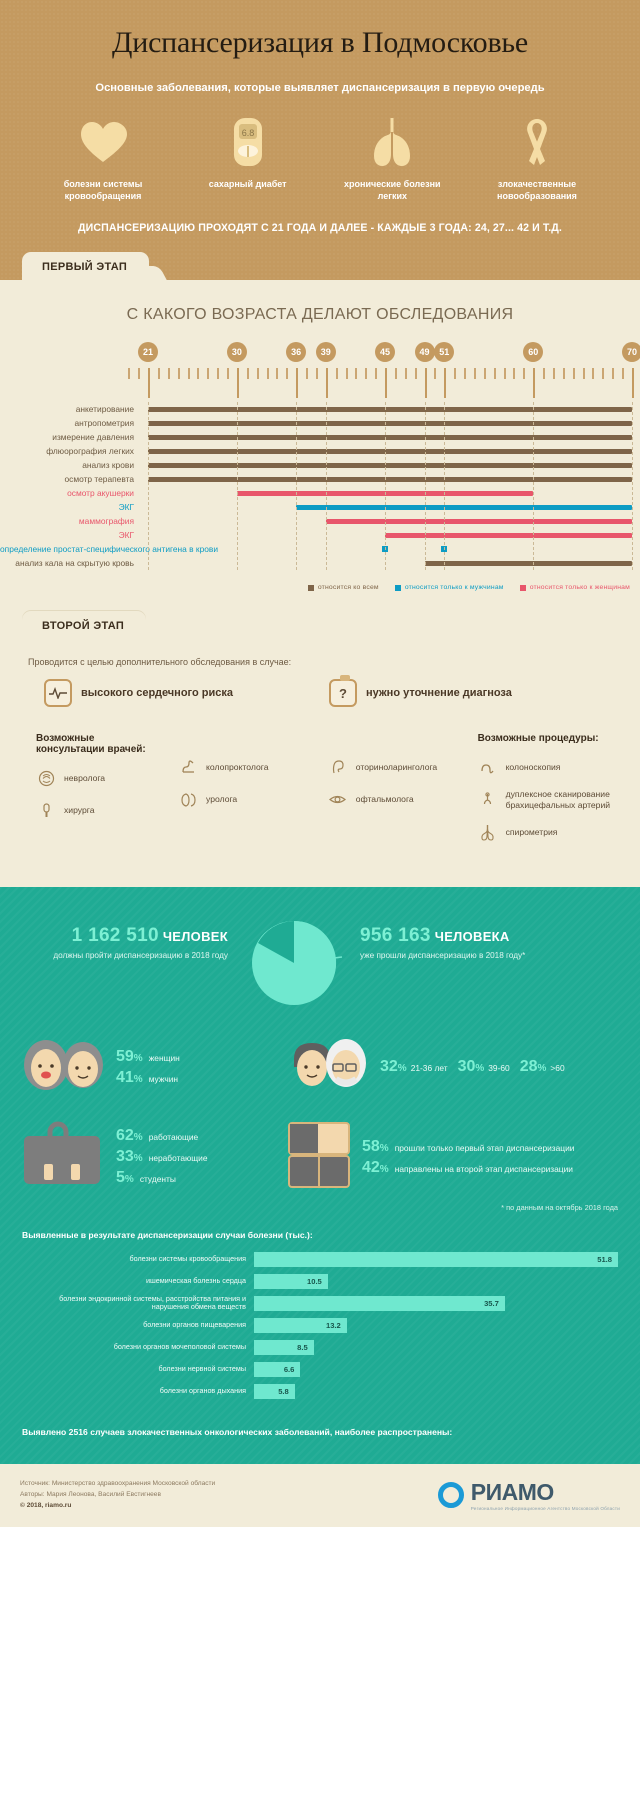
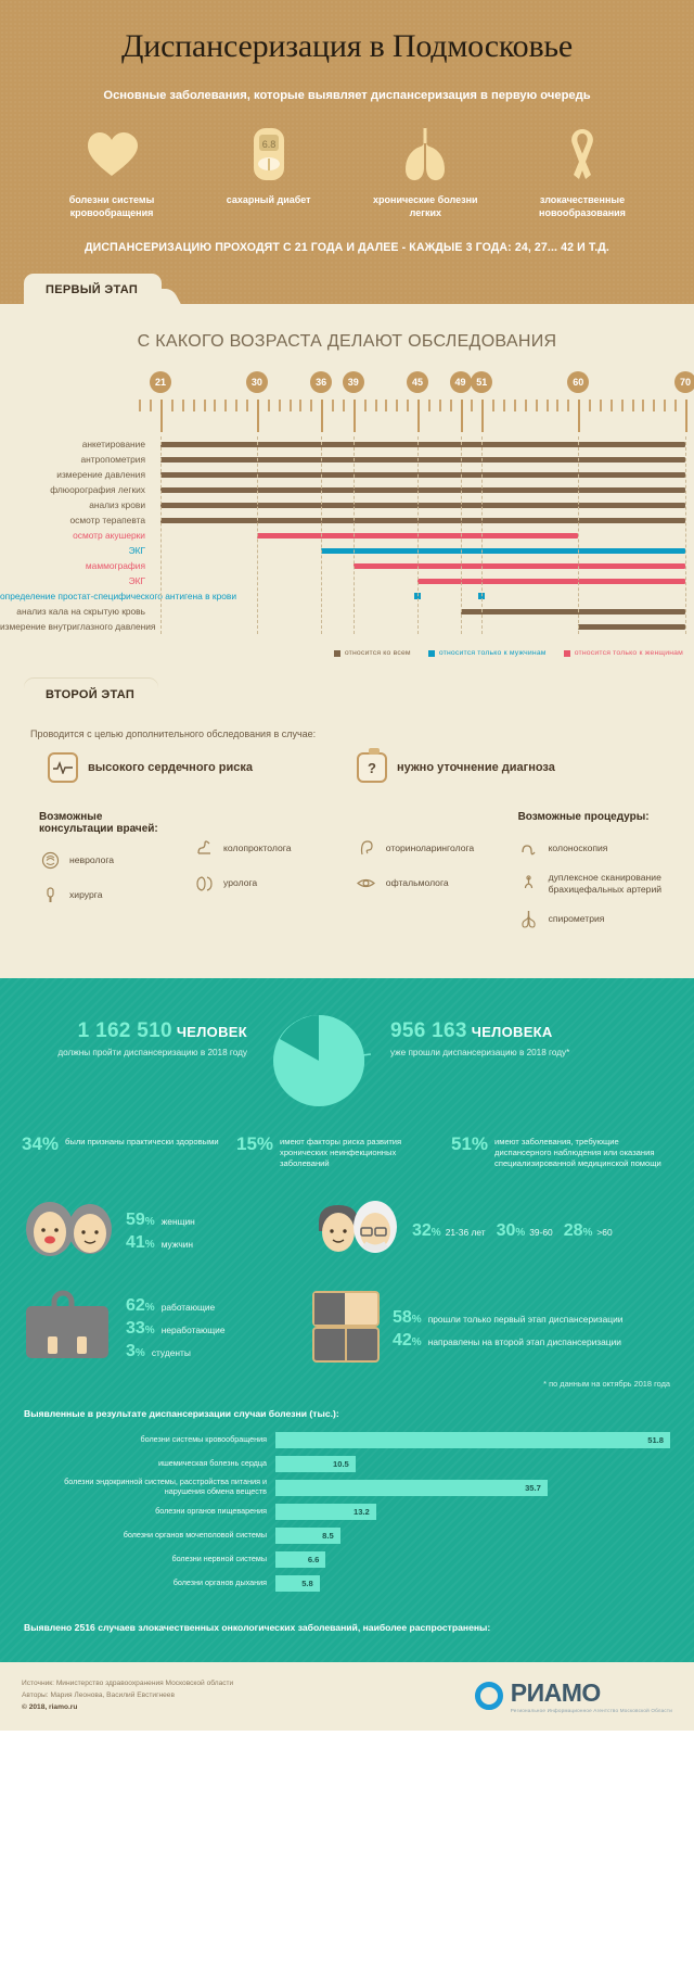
  Диспансеризация в Подмосковье
  Основные заболевания, которые выявляет диспансеризация в первую очередь
  болезни системы кровообращения
  6.8
  сахарный диабет
  хронические болезни легких
  злокачественные новообразования
  ДИСПАНСЕРИЗАЦИЮ ПРОХОДЯТ С 21 ГОДА И ДАЛЕЕ - КАЖДЫЕ 3 ГОДА: 24, 27... 42 И Т.Д.
  ПЕРВЫЙ ЭТАП
  С КАКОГО ВОЗРАСТА ДЕЛАЮТ ОБСЛЕДОВАНИЯ
  21
  30
  36
  39
  45
  49
  51
  60
  70
  анкетирование
  антропометрия
  измерение давления
  флюорография легких
  анализ крови
  осмотр терапевта
  осмотр акушерки
  ЭКГ
  маммография
  ЭКГ
  определение простат-специфическог антигена в крови
  анализ кала на скрытую кровь
+ измерение внутриглазного давления
  ВТОРОЙ ЭТАП
  Проводится с целью дополнительного обследования в случае:
  высокого сердечного риска
  ?
  нужно уточнение диагноза
  Возможные консультации врачей:
  невролога
  хирурга
  колопроктолога
  уролога
  оториноларинголога
  офтальмолога
  Возможные процедуры:
  колоноскопия
  дуплексное сканирование брахицефальных артерий
  спирометрия
  1 162 510 ЧЕЛОВЕК
  должны пройти диспансеризацию в 2018 году
  956 163 ЧЕЛОВЕКА
  уже прошли диспансеризацию в 2018 году*
+ 34%
+ были признаны практически здоровыми
+ 15%
+ имеют факторы риска развития хронических неинфекционных заболеваний
+ 51%
+ имеют заболевания, требующие диспансерного наблюдения или оказания специализированной медицинской помощи
  59%
  женщин
  41%
  мужчин
  32%
  21-36 лет
  30%
  39-60
  28%
  >60
  62%
  работающие
  33%
  неработающие
- 5%
+ 3%
  студенты
  58%
  прошли только первый этап диспансеризации
  42%
  направлены на второй этап диспансеризации
  * по данным на октябрь 2018 года
  Выявленные в результате диспансеризации случаи болезни (тыс.):
  болезни системы кровообращения
  51.8
  ишемическая болезнь сердца
  10.5
  болезни эндокринной системы, расстройства питания и нарушения обмена веществ
  35.7
  болезни органов пищеварения
  13.2
  болезни органов мочеполовой системы
  8.5
  болезни нервной системы
  6.6
  болезни органов дыхания
  5.8
  Выявлено 2516 случаев злокачественных онкологических заболеваний, наиболее распространены:
  РИАМО
